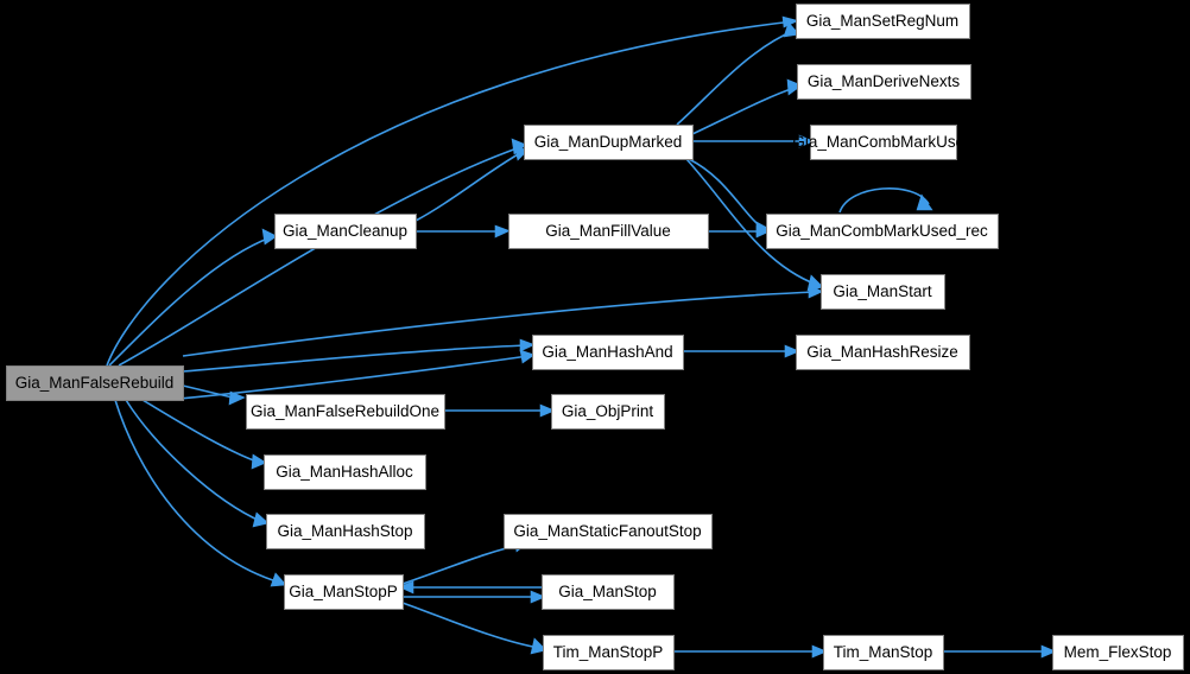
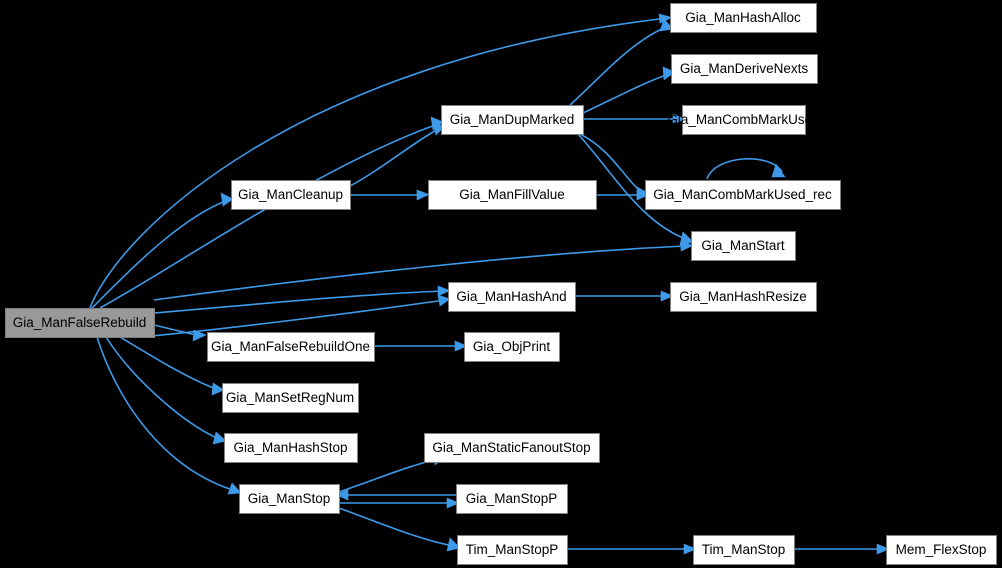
  Gia_ManFalseRebuild
  Gia_ManCleanup
  Gia_ManFalseRebuildOne
- Gia_ManHashAlloc
+ Gia_ManSetRegNum
  Gia_ManHashStop
- Gia_ManStopP
+ Gia_ManStop
  Gia_ManDupMarked
  Gia_ManFillValue
  Gia_ManHashAnd
  Gia_ObjPrint
  Gia_ManStaticFanoutStop
- Gia_ManStop
+ Gia_ManStopP
  Tim_ManStopP
- Gia_ManSetRegNum
+ Gia_ManHashAlloc
  Gia_ManDeriveNexts
  Gia_ManCombMarkUsed
  Gia_ManCombMarkUsed_rec
  Gia_ManStart
  Gia_ManHashResize
  Tim_ManStop
  Mem_FlexStop
